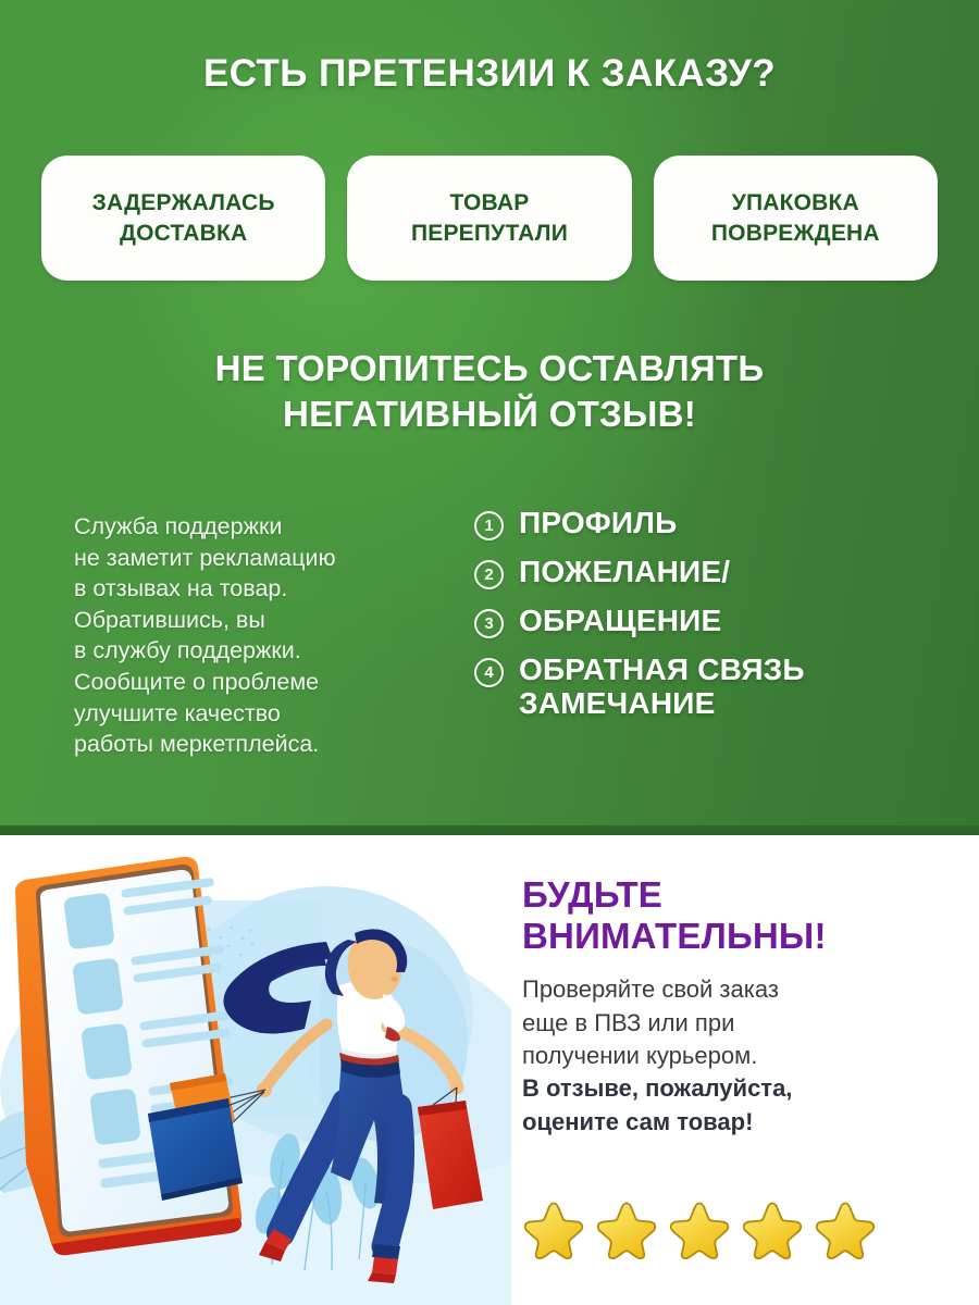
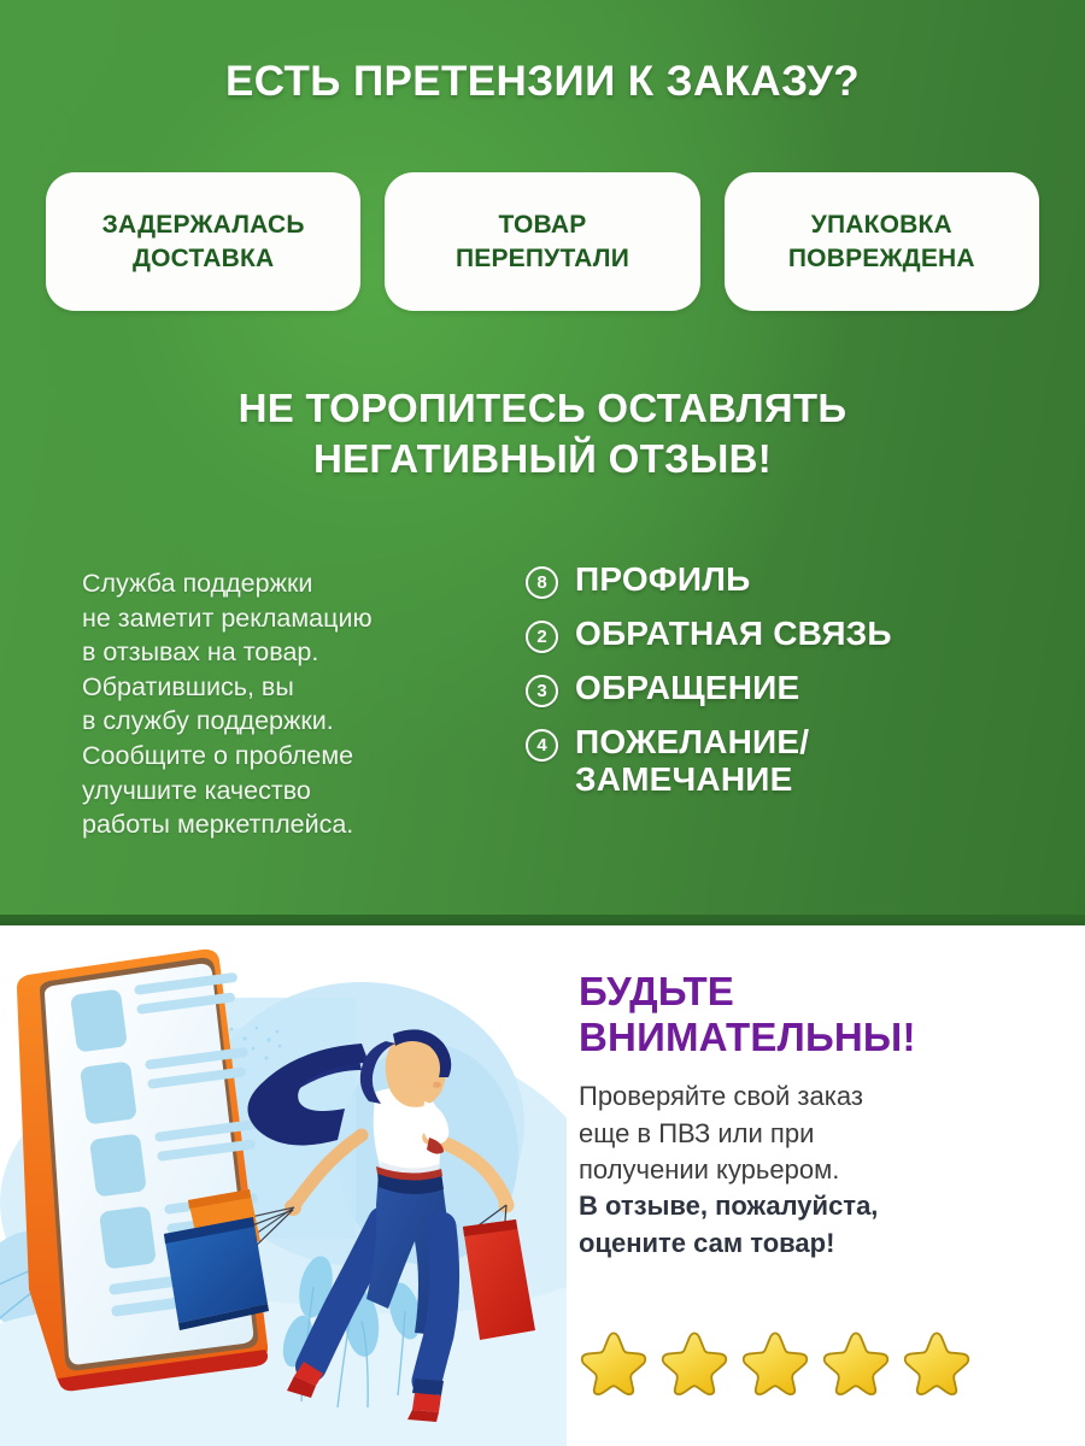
  ЕСТЬ ПРЕТЕНЗИИ К ЗАКАЗУ?
  ЗАДЕРЖАЛАСЬ
  ДОСТАВКА
  ТОВАР
  ПЕРЕПУТАЛИ
  УПАКОВКА
  ПОВРЕЖДЕНА
  НЕ ТОРОПИТЕСЬ ОСТАВЛЯТЬ
  НЕГАТИВНЫЙ ОТЗЫВ!
  Служба поддержки
  не заметит рекламацию
  в отзывах на товар.
  Обратившись, вы
  в службу поддержки.
  Сообщите о проблеме
  улучшите качество
  работы меркетплейса.
- 1
+ 8
  ПРОФИЛЬ
  2
- ПОЖЕЛАНИЕ/
+ ОБРАТНАЯ СВЯЗЬ
  3
  ОБРАЩЕНИЕ
  4
- ОБРАТНАЯ СВЯЗЬ
+ ПОЖЕЛАНИЕ/
  ЗАМЕЧАНИЕ
  БУДЬТЕ
  ВНИМАТЕЛЬНЫ!
  Проверяйте свой заказ
  еще в ПВЗ или при
  получении курьером.
  В отзыве, пожалуйста,
  оцените сам товар!
